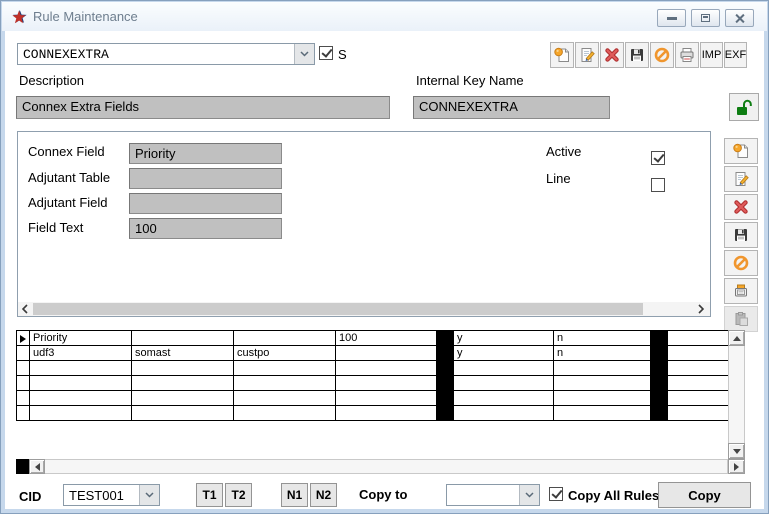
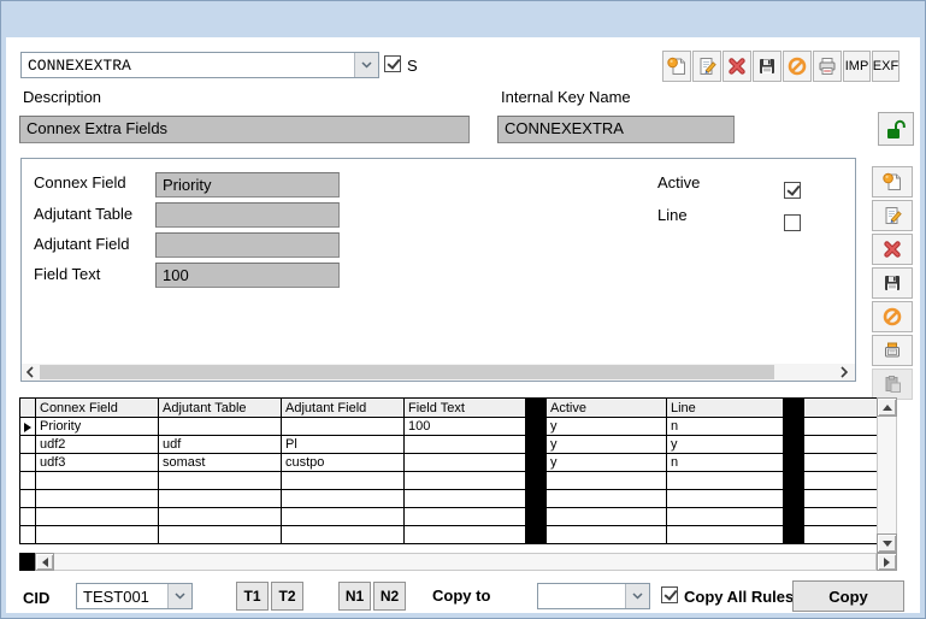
- Rule Maintenance
  CONNEXEXTRA
  S
  IMP
  EXF
  Description
  Connex Extra Fields
  Internal Key Name
  CONNEXEXTRA
  Connex Field
  Priority
  Adjutant Table
  Adjutant Field
  Field Text
  100
  Active
  Line
+ 	Connex Field	Adjutant Table	Adjutant Field	Field Text		Active	Line
  	Priority			100		y	n
+ 	udf2	udf	Pl			y	y
  	udf3	somast	custpo			y	n
  CID
  TEST001
  T1
  T2
  N1
  N2
  Copy to
  Copy All Rules
  Copy
